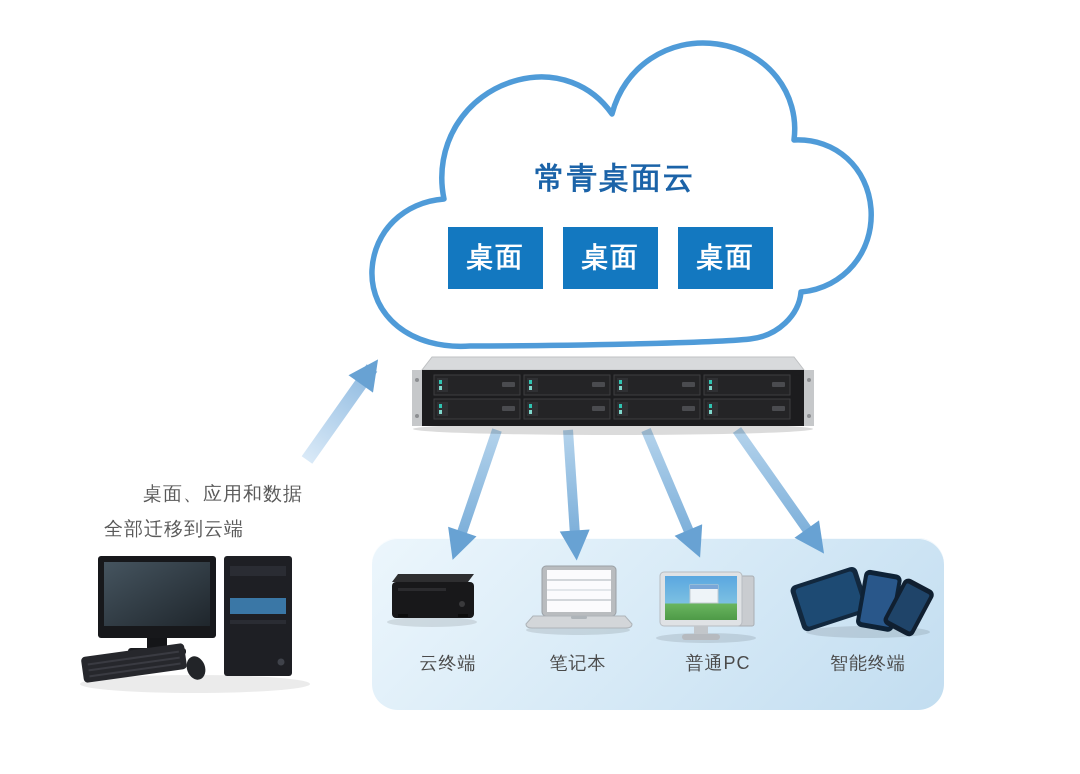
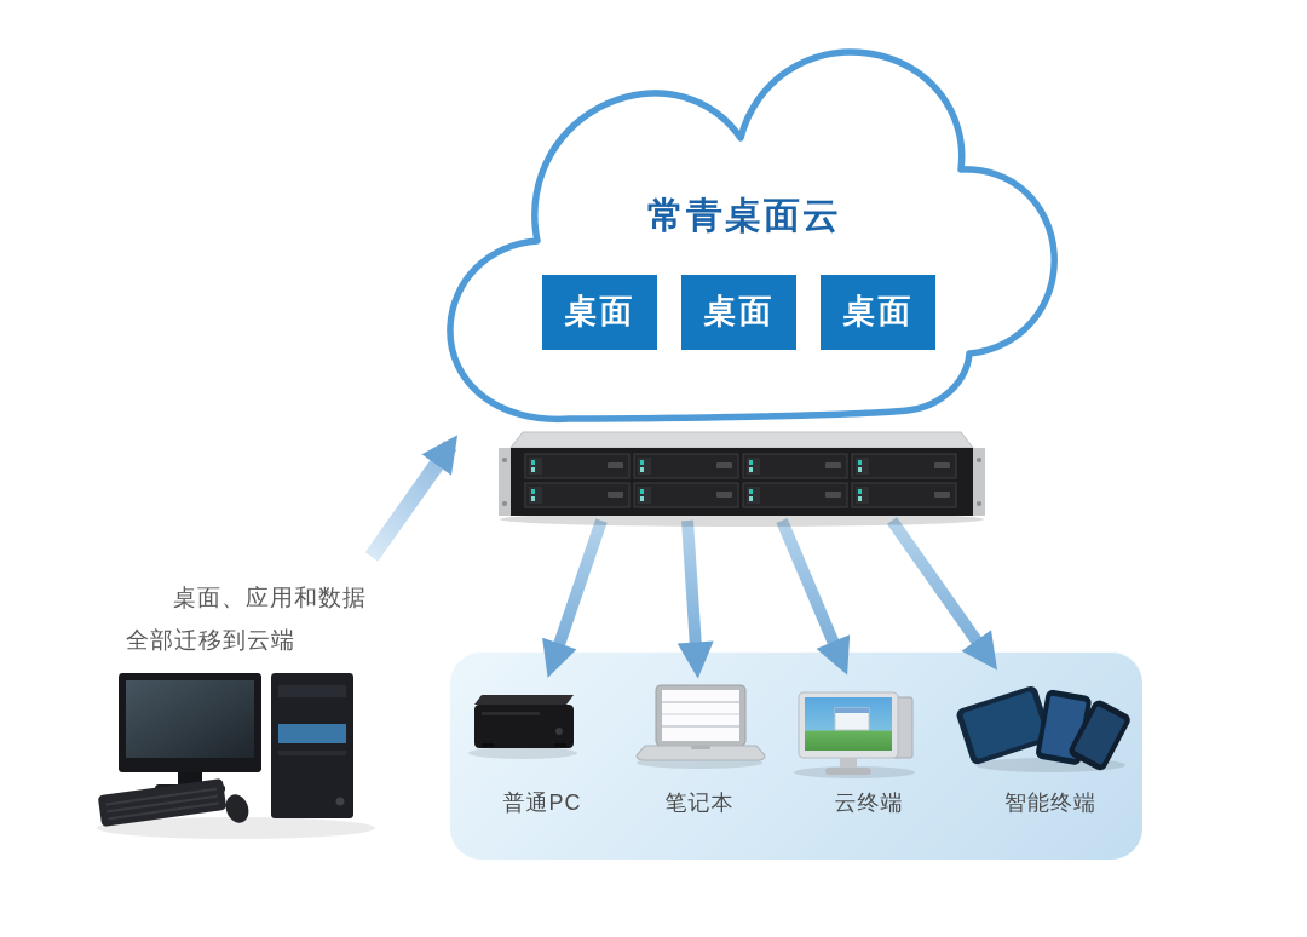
  常青桌面云
  桌面
  桌面
  桌面
  桌面、应用和数据
  全部迁移到云端
- 云终端
+ 普通PC
  笔记本
- 普通PC
+ 云终端
  智能终端
